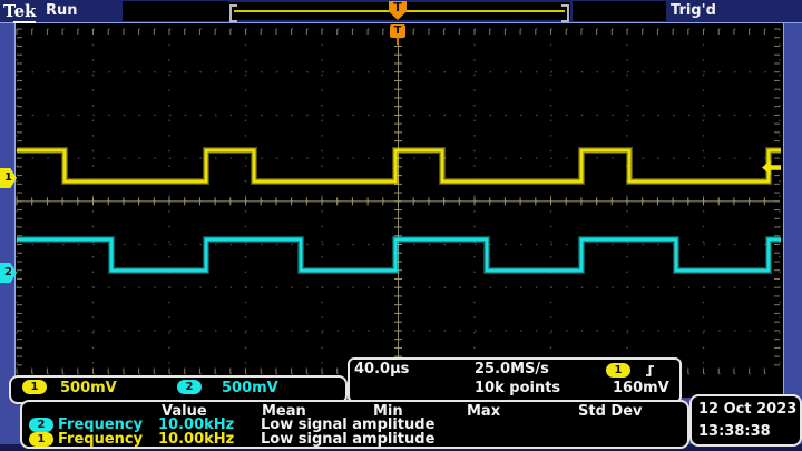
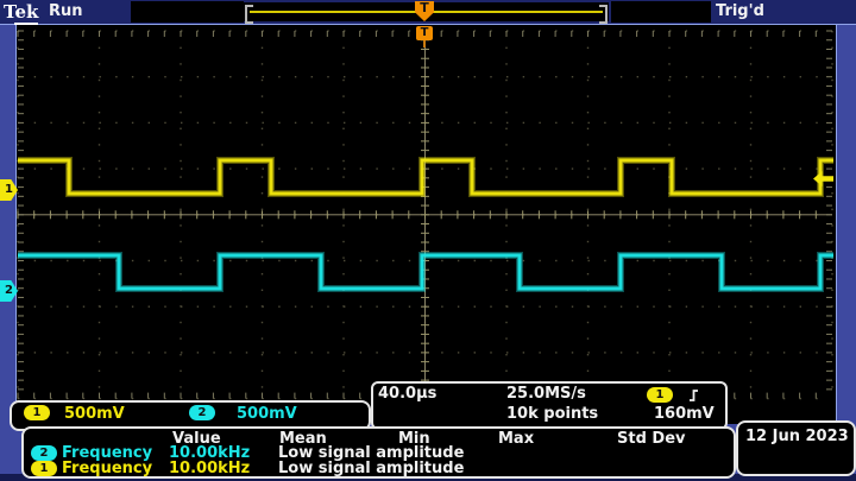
  Tek
  Run
  Trig'd
  T
  T
  1
  2
  1
  500mV
  2
  500mV
  40.0µs
  25.0MS/s
  1
  10k points
  160mV
  Value
  Mean
  Min
  Max
  Std Dev
  2
  Frequency
  10.00kHz
  Low signal amplitude
  1
  Frequency
  10.00kHz
  Low signal amplitude
- 12 Oct 2023
+ 12 Jun 2023
- 13:38:38
